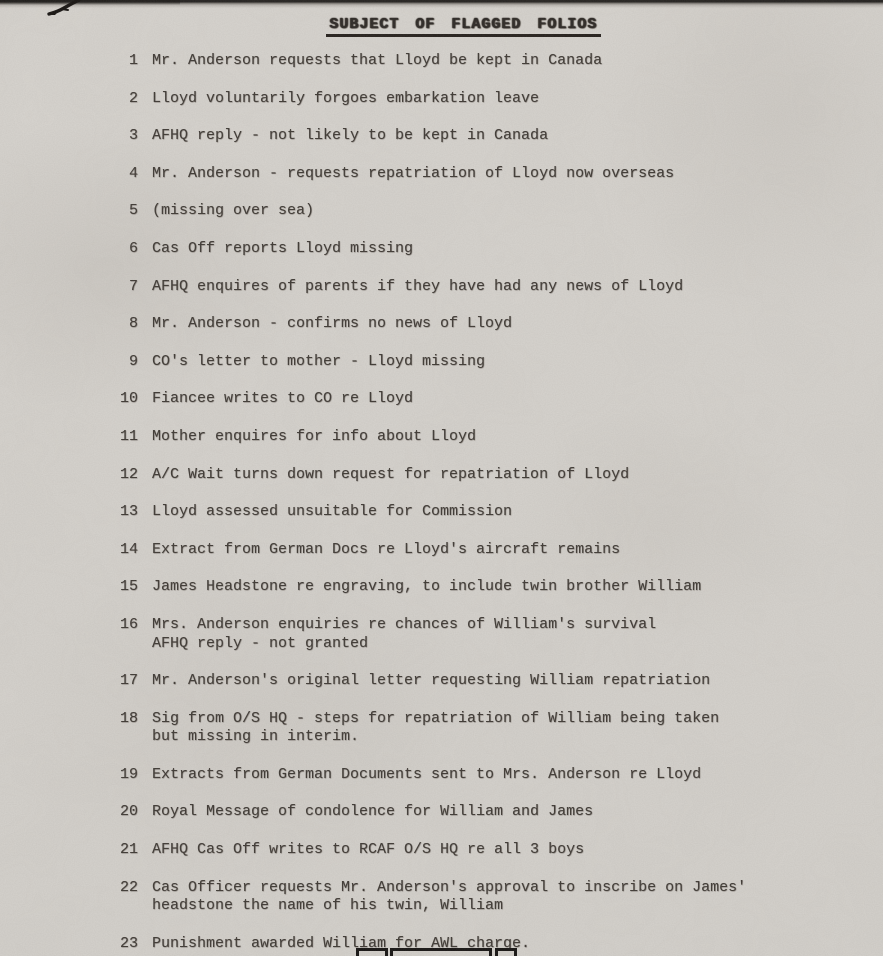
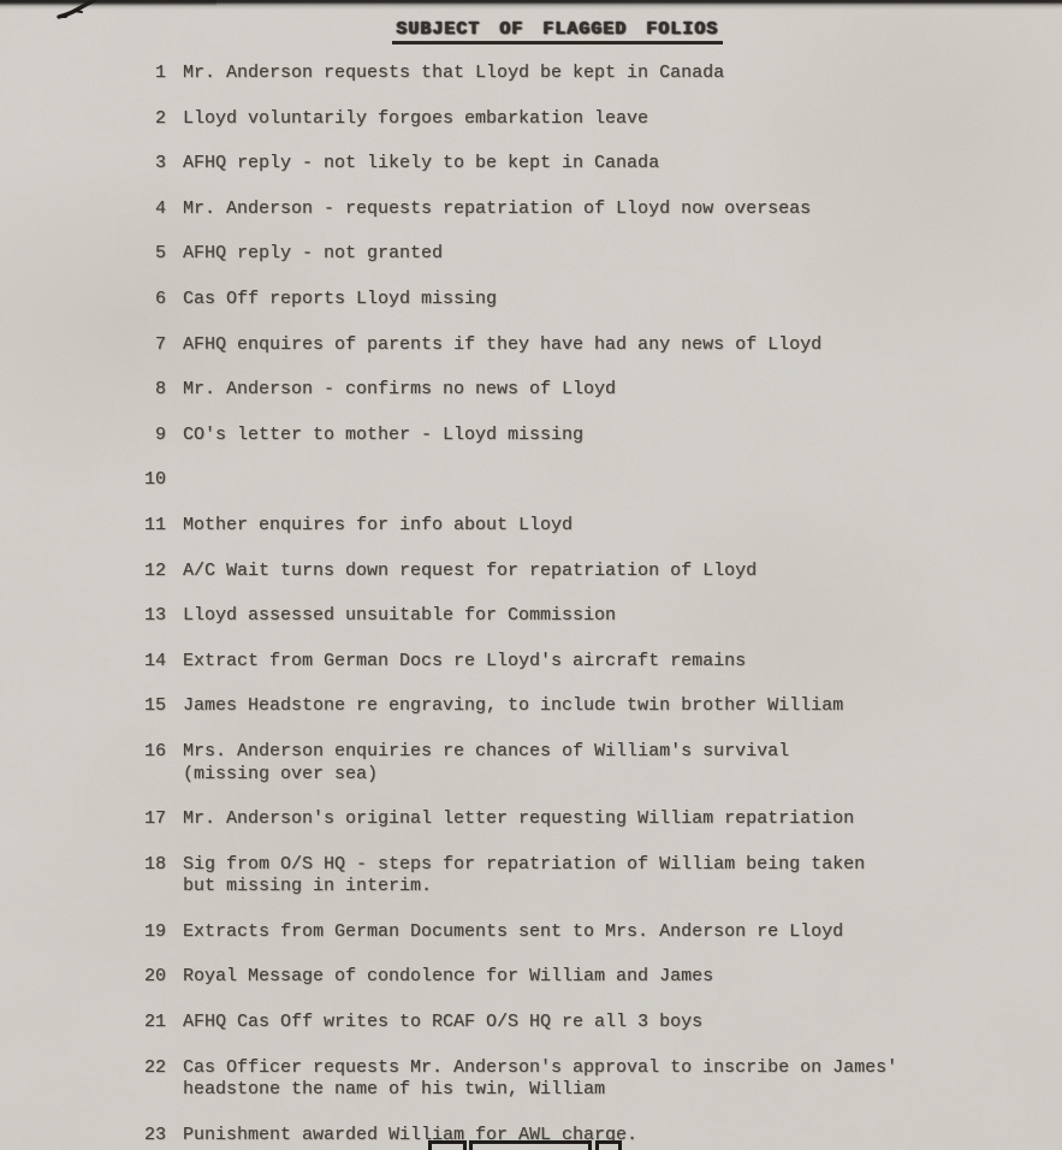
  SUBJECT OF FLAGGED FOLIOS
  1
  Mr. Anderson requests that Lloyd be kept in Canada
  2
  Lloyd voluntarily forgoes embarkation leave
  3
  AFHQ reply - not likely to be kept in Canada
  4
  Mr. Anderson - requests repatriation of Lloyd now overseas
  5
- (missing over sea)
+ AFHQ reply - not granted
  6
  Cas Off reports Lloyd missing
  7
  AFHQ enquires of parents if they have had any news of Lloyd
  8
  Mr. Anderson - confirms no news of Lloyd
  9
  CO's letter to mother - Lloyd missing
  10
- Fiancee writes to CO re Lloyd
  11
  Mother enquires for info about Lloyd
  12
  A/C Wait turns down request for repatriation of Lloyd
  13
  Lloyd assessed unsuitable for Commission
  14
  Extract from German Docs re Lloyd's aircraft remains
  15
  James Headstone re engraving, to include twin brother William
  16
  Mrs. Anderson enquiries re chances of William's survival
- AFHQ reply - not granted
+ (missing over sea)
  17
  Mr. Anderson's original letter requesting William repatriation
  18
  Sig from O/S HQ - steps for repatriation of William being taken
  but missing in interim.
  19
  Extracts from German Documents sent to Mrs. Anderson re Lloyd
  20
  Royal Message of condolence for William and James
  21
  AFHQ Cas Off writes to RCAF O/S HQ re all 3 boys
  22
  Cas Officer requests Mr. Anderson's approval to inscribe on James'
  headstone the name of his twin, William
  23
  Punishment awarded William for AWL charge.
